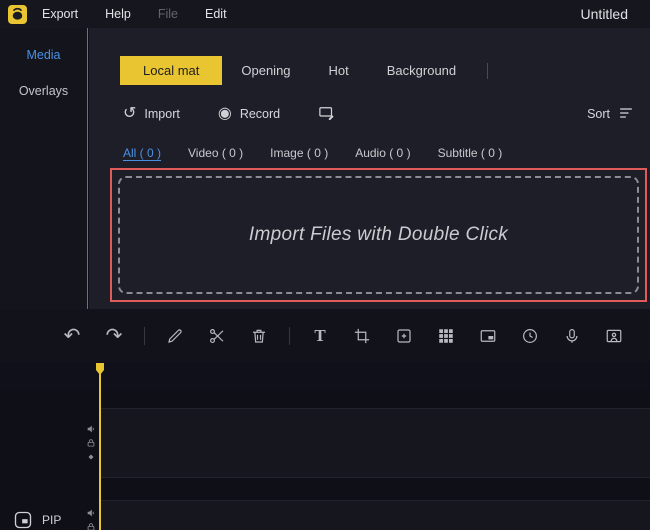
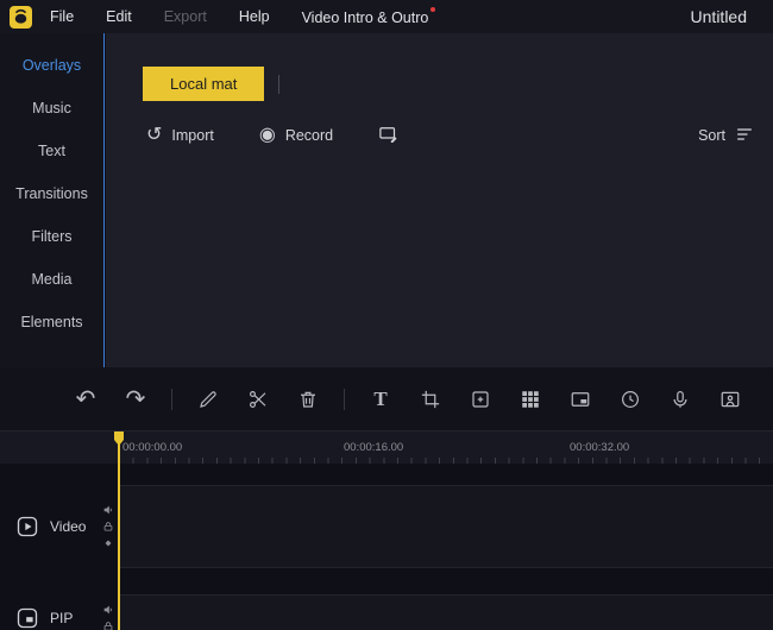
- Export
+ File
- Help
+ Edit
- File
+ Export
- Edit
+ Help
+ Video Intro & Outro
  Untitled
- Media
+ Overlays
+ Music
+ Text
+ Transitions
+ Filters
- Overlays
+ Media
+ Elements
  Local mat
- Opening
- Hot
- Background
  ↺
  Import
  ◉
  Record
  Sort
- All ( 0 )
- Video ( 0 )
- Image ( 0 )
- Audio ( 0 )
- Subtitle ( 0 )
- Import Files with Double Click
  ↶
  ↷
  T
+ 00:00:00.00
+ 00:00:16.00
+ 00:00:32.00
+ Video
  PIP
